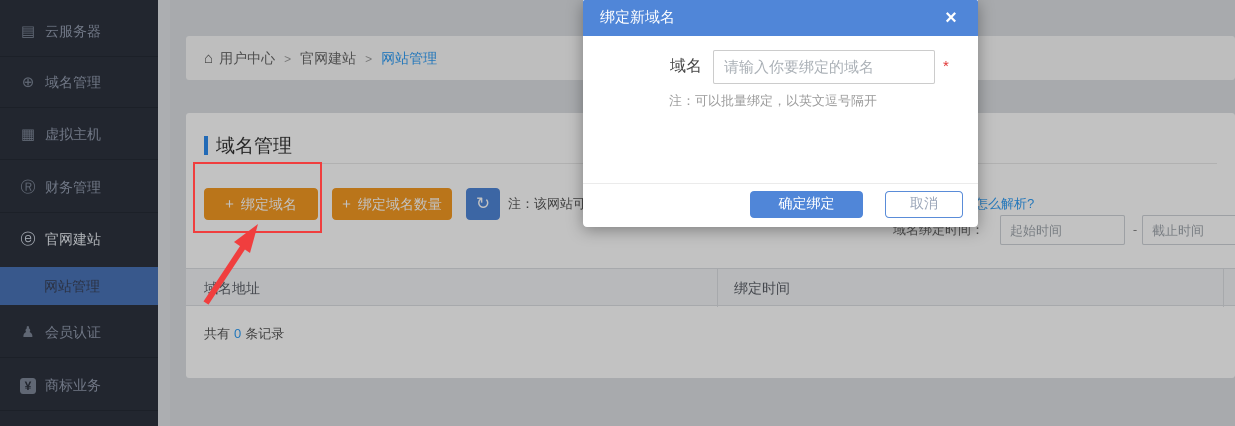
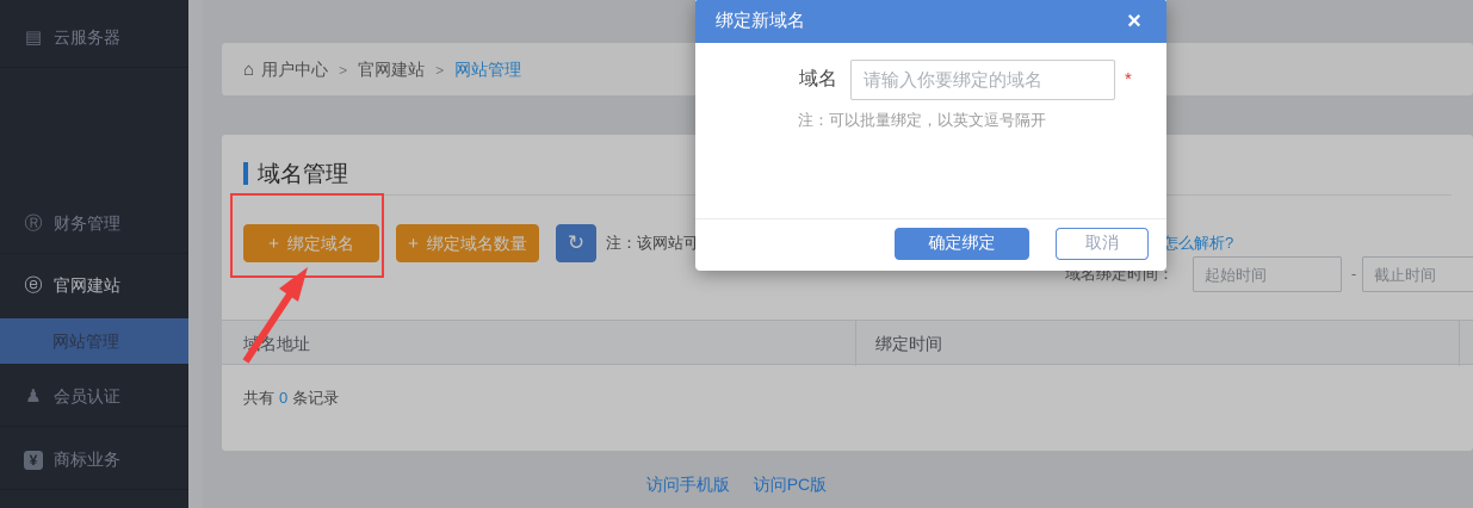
  ▤ 云服务器
- ⊕ 域名管理
- ▦ 虚拟主机
  Ⓡ 财务管理
  ⓔ 官网建站
  网站管理
  ♟ 会员认证
  ¥ 商标业务
  ⌂ 用户中心 > 官网建站 > 网站管理
  域名管理
  + 绑定域名
  + 绑定域名数量
  ↻
  注：该网站可
  怎么解析?
  域名绑定时间：
  起始时间
  -
  截止时间
  域名地址
  绑定时间
  共有 0 条记录
+ 访问手机版 访问PC版
  绑定新域名
  ×
  域名
  请输入你要绑定的域名
  *
  注：可以批量绑定，以英文逗号隔开
  确定绑定
  取消
